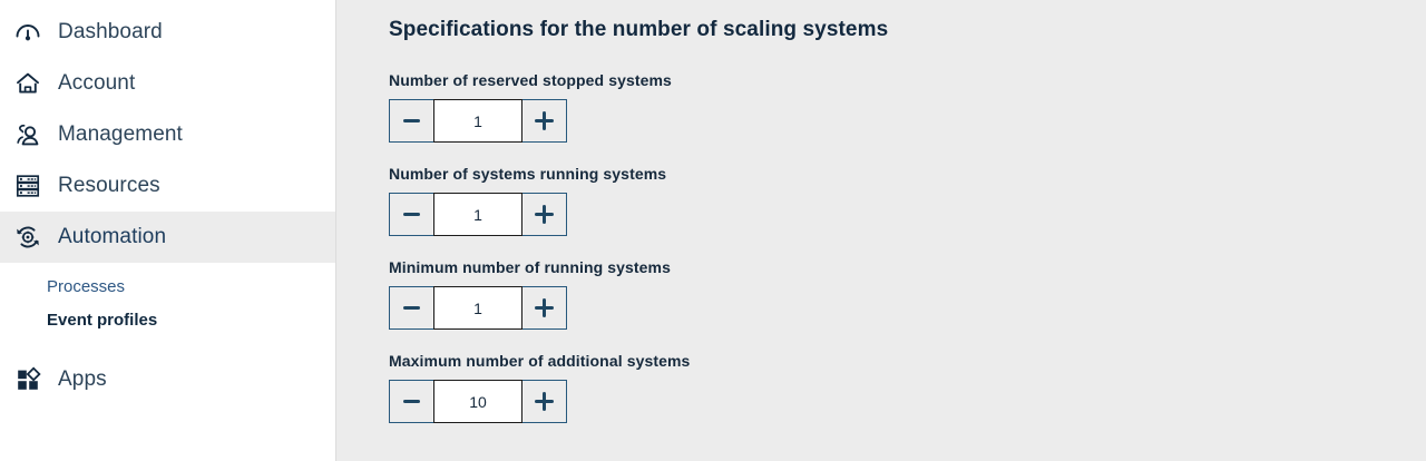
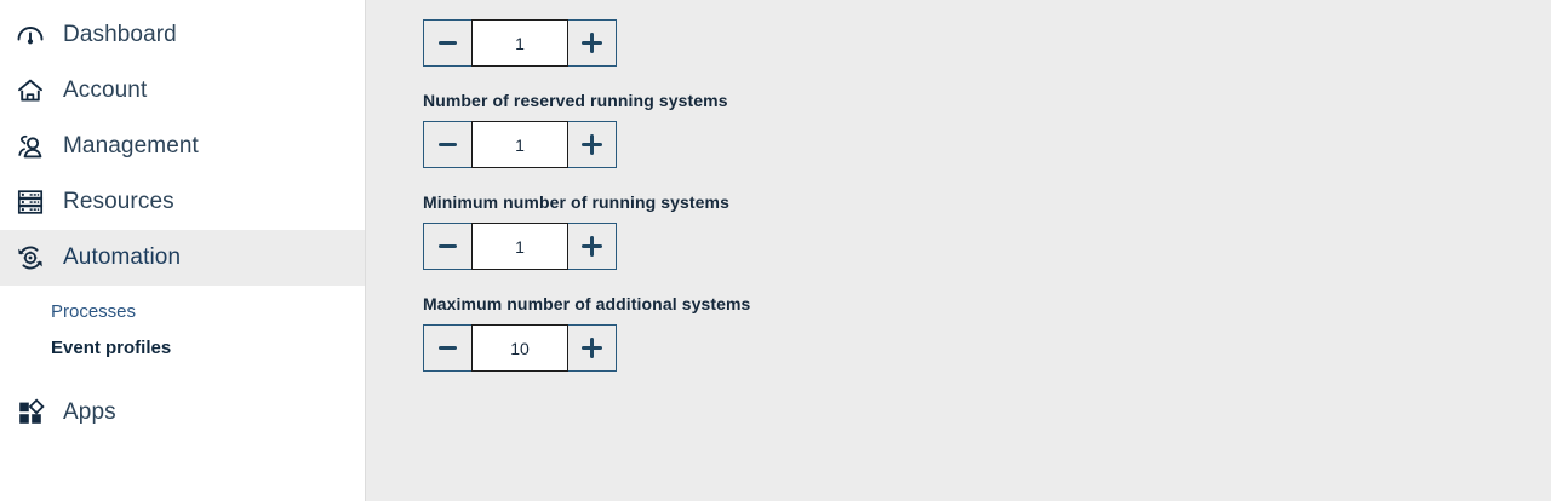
  Dashboard
  Account
  Management
  Resources
  Automation
  Processes
  Event profiles
  Apps
- Specifications for the number of scaling systems
- Number of reserved stopped systems
  1
- Number of systems running systems
+ Number of reserved running systems
  1
  Minimum number of running systems
  1
  Maximum number of additional systems
  10
